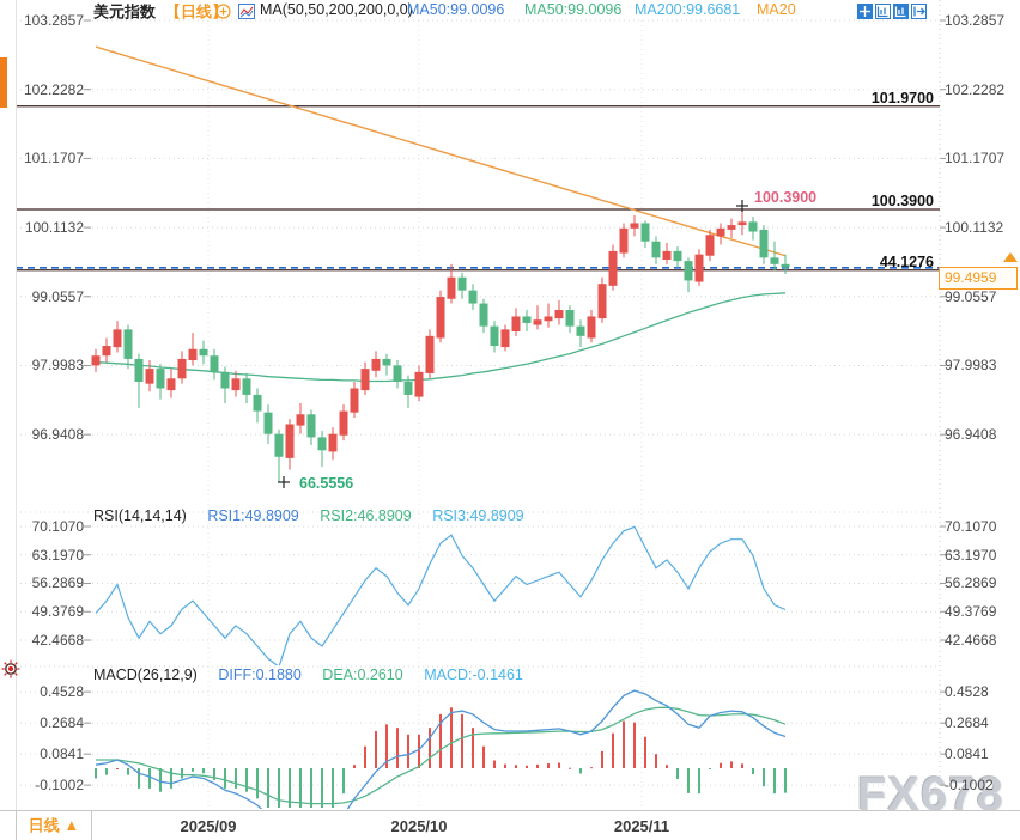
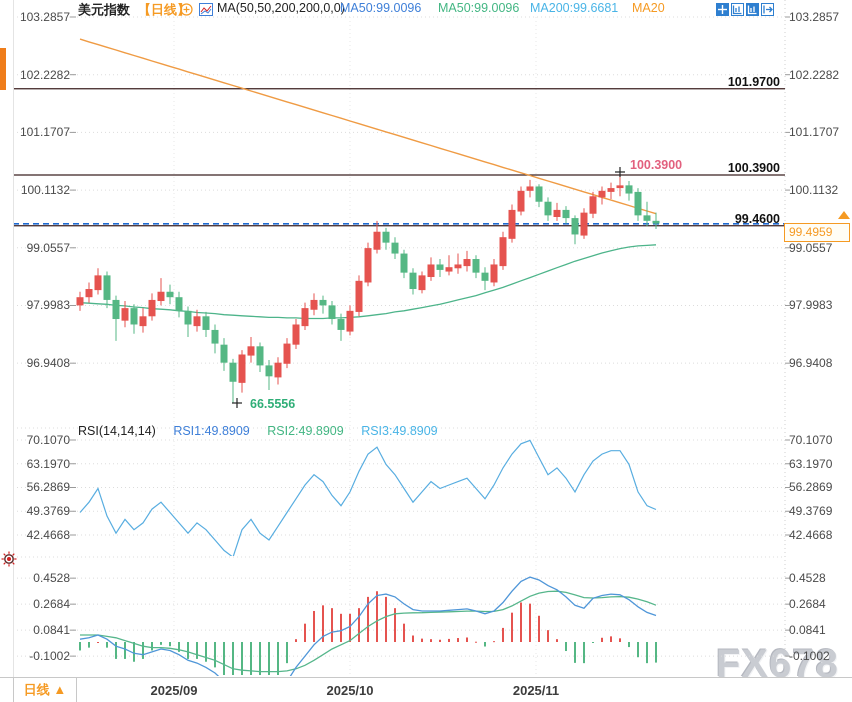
  FX678
  美元指数
  【日线
  MA(50,50,200,200,0,0)
  MA50:99.0096
  MA50:99.0096
  MA200:99.6681
  MA20
- RSI(14,14,14) RSI1:49.8909 RSI2:46.8909 RSI3:49.8909
+ RSI(14,14,14) RSI1:49.8909 RSI2:49.8909 RSI3:49.8909
- MACD(26,12,9) DIFF:0.1880 DEA:0.2610 MACD:-0.1461
  100.3900
  66.5556
  99.4959
  103.2857
  103.2857
  102.2282
  102.2282
  101.1707
  101.1707
  100.1132
  100.1132
  99.0557
  99.0557
  97.9983
  97.9983
  96.9408
  96.9408
  70.1070
  70.1070
  63.1970
  63.1970
  56.2869
  56.2869
  49.3769
  49.3769
  42.4668
  42.4668
  0.4528
  0.4528
  0.2684
  0.2684
  0.0841
  0.0841
  -0.1002
  -0.1002
  101.9700
  100.3900
- 44.1276
+ 99.4600
  日线 ▲
  2025/09
  2025/10
  2025/11
